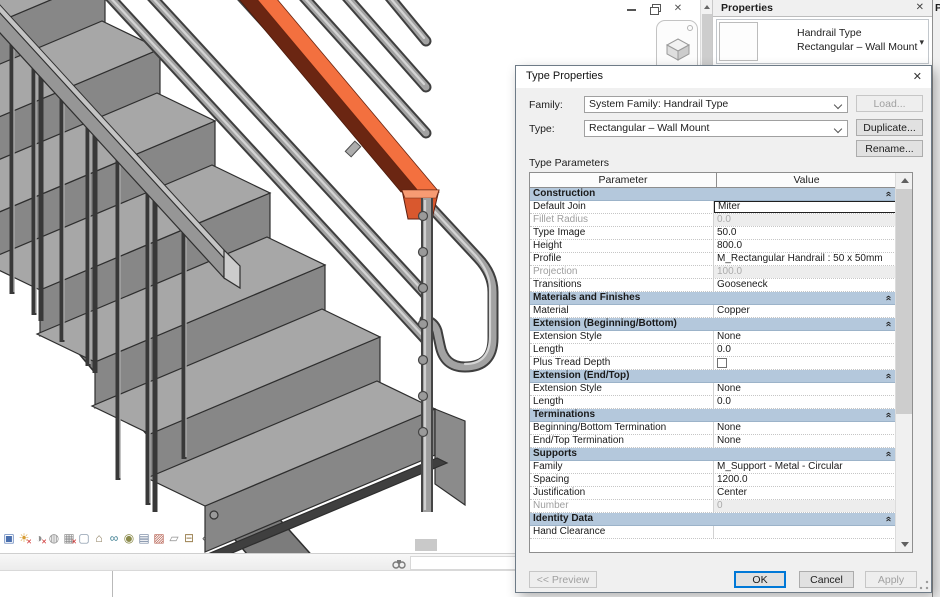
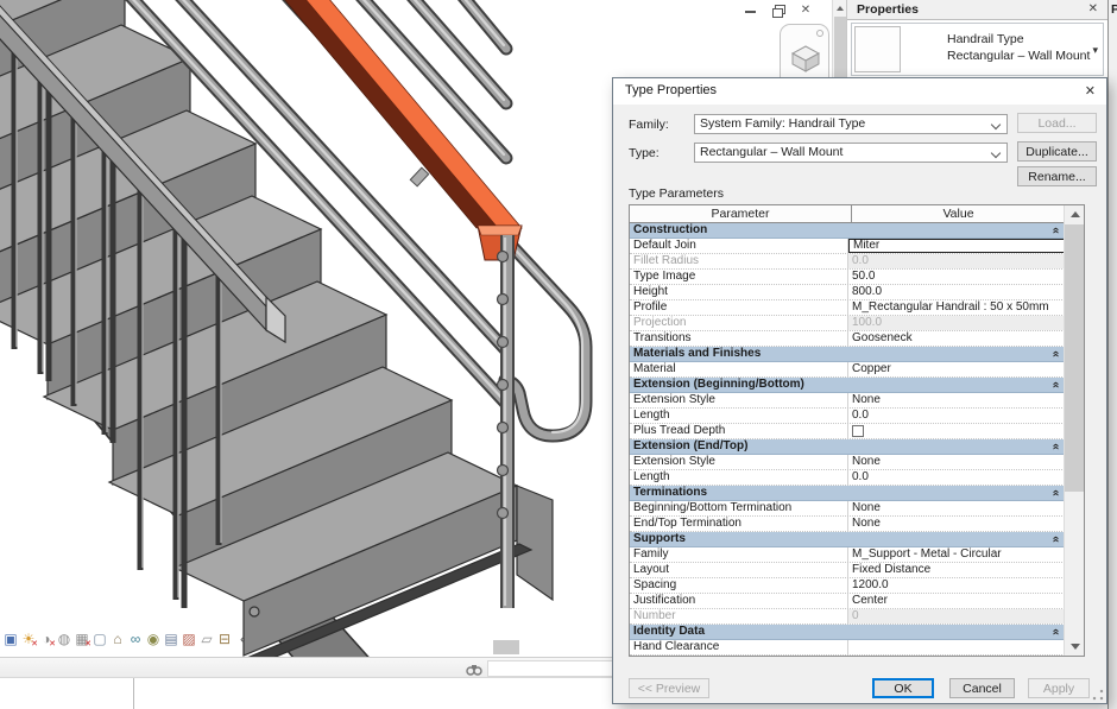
  ✕
  ▣
  ☀
  ◑
  ◍
  ▦
  ▢
  ⌂
  ∞
  ◉
  ▤
  ▨
  ▱
  ⊟
  ‹
  Properties
  ✕
  Handrail Type
  Rectangular – Wall Mount
  ▾
  Type Properties
  ✕
  Family:
  System Family: Handrail Type
  Load...
  Type:
  Rectangular – Wall Mount
  Duplicate...
  Rename...
  Type Parameters
  Parameter
  Value
  Construction
  Default Join
  Miter
  Fillet Radius
  0.0
  Type Image
  50.0
  Height
  800.0
  Profile
  M_Rectangular Handrail : 50 x 50mm
  Projection
  100.0
  Transitions
  Gooseneck
  Materials and Finishes
  Material
  Copper
  Extension (Beginning/Bottom)
  Extension Style
  None
  Length
  0.0
  Plus Tread Depth
  Extension (End/Top)
  Extension Style
  None
  Length
  0.0
  Terminations
  Beginning/Bottom Termination
  None
  End/Top Termination
  None
  Supports
  Family
  M_Support - Metal - Circular
+ Layout
+ Fixed Distance
  Spacing
  1200.0
  Justification
  Center
  Number
  0
  Identity Data
  Hand Clearance
  << Preview
  OK
  Cancel
  Apply
